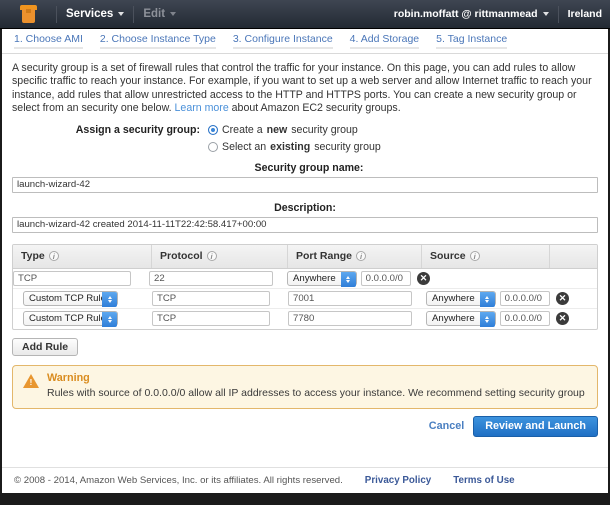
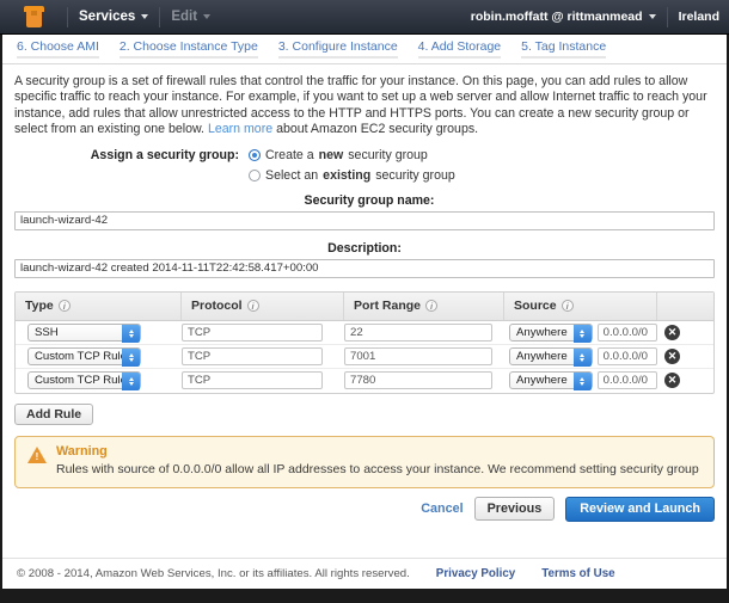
  Services
  Edit
  robin.moffatt @ rittmanmead
  Ireland
- 1. Choose AMI
+ 6. Choose AMI
  2. Choose Instance Type
  3. Configure Instance
  4. Add Storage
  5. Tag Instance
- A security group is a set of firewall rules that control the traffic for your instance. On this page, you can add rules to allow specific traffic to reach your instance. For example, if you want to set up a web server and allow Internet traffic to reach your instance, add rules that allow unrestricted access to the HTTP and HTTPS ports. You can create a new security group or select from an security one below. Learn more about Amazon EC2 security groups.
+ A security group is a set of firewall rules that control the traffic for your instance. On this page, you can add rules to allow specific traffic to reach your instance. For example, if you want to set up a web server and allow Internet traffic to reach your instance, add rules that allow unrestricted access to the HTTP and HTTPS ports. You can create a new security group or select from an existing one below. Learn more about Amazon EC2 security groups.
  Assign a security group:
  Create a
  new
  security group
  Select an
  existing
  security group
  Security group name:
  launch-wizard-42
  Description:
  launch-wizard-42 created 2014-11-11T22:42:58.417+00:00
  Type
  i
  Protocol
  i
  Port Range
  i
  Source
  i
+ SSH
  TCP
  22
  Anywhere
  0.0.0.0/0
  ✕
  Custom TCP Rul
  TCP
  7001
  Anywhere
  0.0.0.0/0
  ✕
  Custom TCP Rul
  TCP
  7780
  Anywhere
  0.0.0.0/0
  ✕
  Add Rule
  !
  Warning
  Rules with source of 0.0.0.0/0 allow all IP addresses to access your instance. We recommend setting security group
  Cancel
+ Previous
  Review and Launch
  © 2008 - 2014, Amazon Web Services, Inc. or its affiliates. All rights reserved.
  Privacy Policy
  Terms of Use
